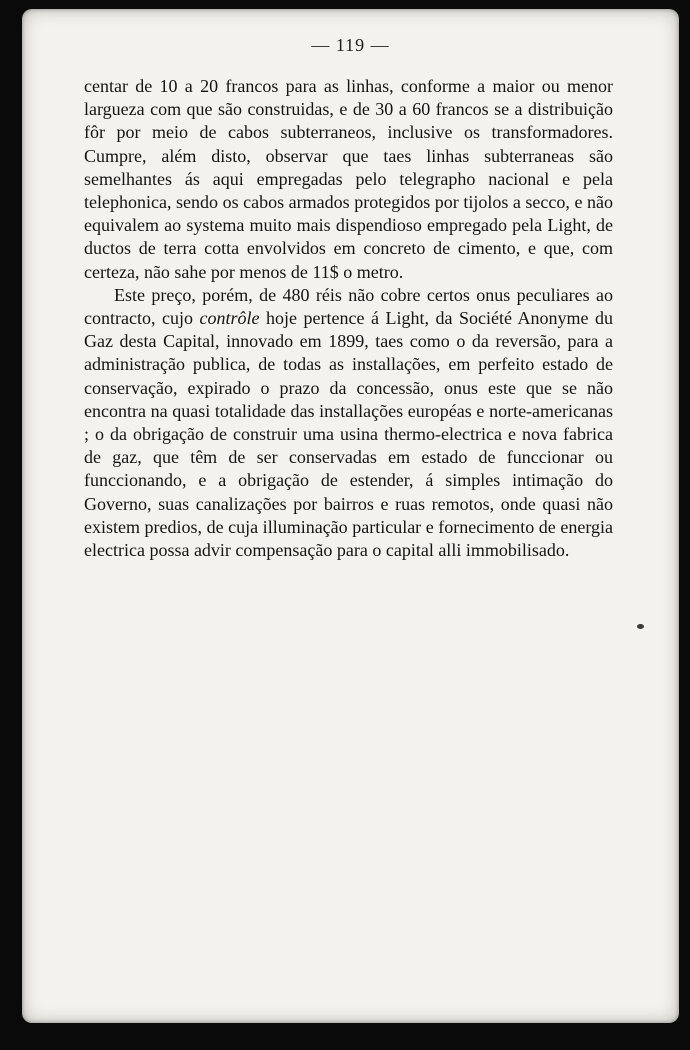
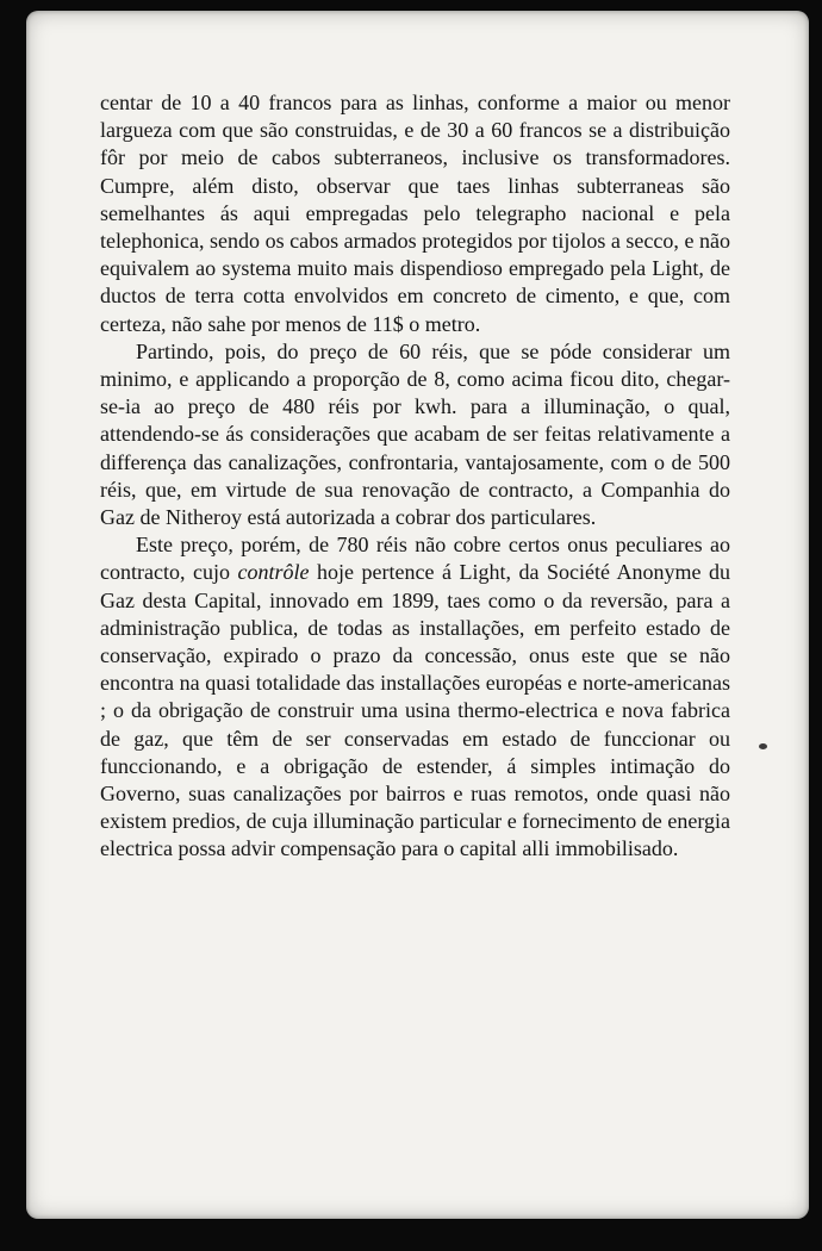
- — 119 —
- centar de 10 a 20 francos para as linhas, conforme a maior ou menor largueza com que são construidas, e de 30 a 60 francos se a distribuição fôr por meio de cabos subterraneos, inclusive os transformadores. Cumpre, além disto, observar que taes linhas subterraneas são semelhantes ás aqui empregadas pelo telegrapho nacional e pela telephonica, sendo os cabos armados protegidos por tijolos a secco, e não equivalem ao systema muito mais dispendioso empregado pela Light, de ductos de terra cotta envolvidos em concreto de cimento, e que, com certeza, não sahe por menos de 11$ o metro.
+ centar de 10 a 40 francos para as linhas, conforme a maior ou menor largueza com que são construidas, e de 30 a 60 francos se a distribuição fôr por meio de cabos subterraneos, inclusive os transformadores. Cumpre, além disto, observar que taes linhas subterraneas são semelhantes ás aqui empregadas pelo telegrapho nacional e pela telephonica, sendo os cabos armados protegidos por tijolos a secco, e não equivalem ao systema muito mais dispendioso empregado pela Light, de ductos de terra cotta envolvidos em concreto de cimento, e que, com certeza, não sahe por menos de 11$ o metro.
+ Partindo, pois, do preço de 60 réis, que se póde considerar um minimo, e applicando a proporção de 8, como acima ficou dito, chegar-se-ia ao preço de 480 réis por kwh. para a illuminação, o qual, attendendo-se ás considerações que acabam de ser feitas relativamente a differença das canalizações, confrontaria, vantajosamente, com o de 500 réis, que, em virtude de sua renovação de contracto, a Companhia do Gaz de Nitheroy está autorizada a cobrar dos particulares.
- Este preço, porém, de 480 réis não cobre certos onus peculiares ao contracto, cujo contrôle hoje pertence á Light, da Société Anonyme du Gaz desta Capital, innovado em 1899, taes como o da reversão, para a administração publica, de todas as installações, em perfeito estado de conservação, expirado o prazo da concessão, onus este que se não encontra na quasi totalidade das installações européas e norte-americanas ; o da obrigação de construir uma usina thermo-electrica e nova fabrica de gaz, que têm de ser conservadas em estado de funccionar ou funccionando, e a obrigação de estender, á simples intimação do Governo, suas canalizações por bairros e ruas remotos, onde quasi não existem predios, de cuja illuminação particular e fornecimento de energia electrica possa advir compensação para o capital alli immobilisado.
+ Este preço, porém, de 780 réis não cobre certos onus peculiares ao contracto, cujo contrôle hoje pertence á Light, da Société Anonyme du Gaz desta Capital, innovado em 1899, taes como o da reversão, para a administração publica, de todas as installações, em perfeito estado de conservação, expirado o prazo da concessão, onus este que se não encontra na quasi totalidade das installações européas e norte-americanas ; o da obrigação de construir uma usina thermo-electrica e nova fabrica de gaz, que têm de ser conservadas em estado de funccionar ou funccionando, e a obrigação de estender, á simples intimação do Governo, suas canalizações por bairros e ruas remotos, onde quasi não existem predios, de cuja illuminação particular e fornecimento de energia electrica possa advir compensação para o capital alli immobilisado.
